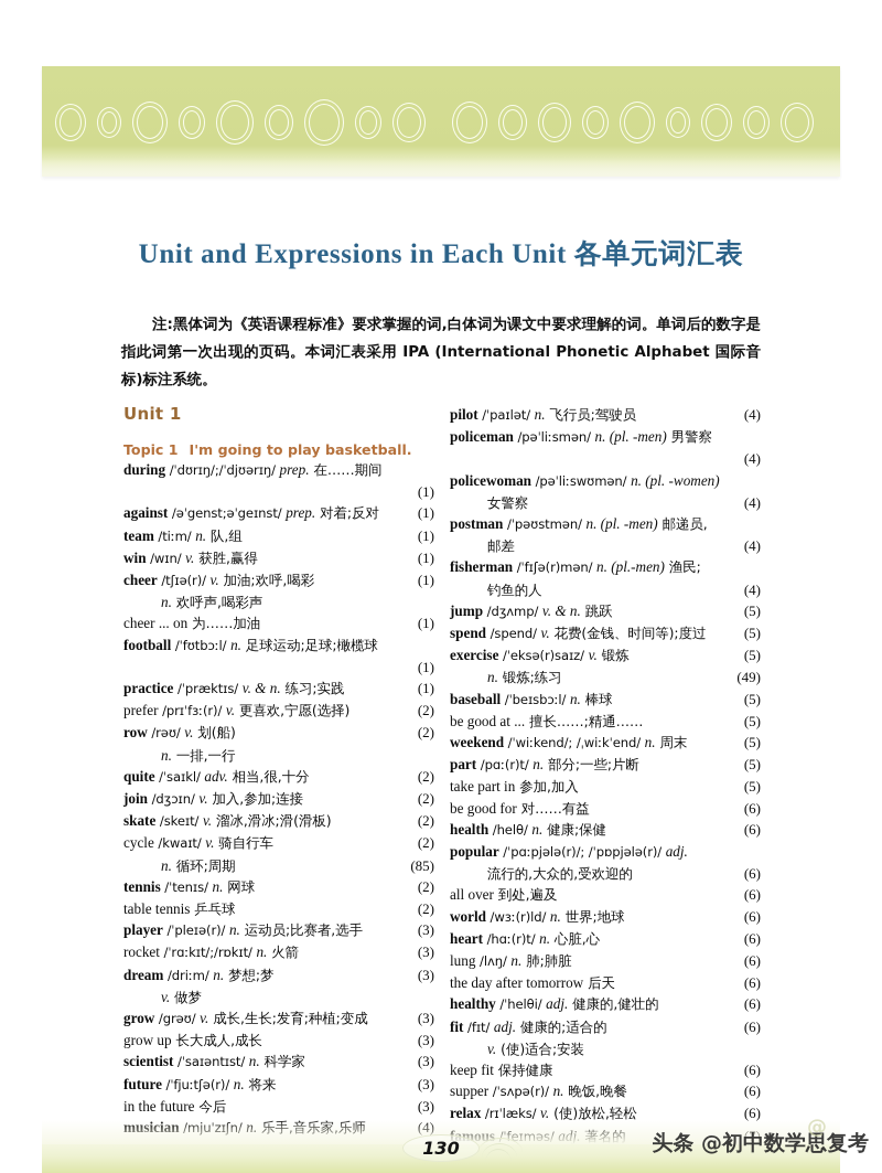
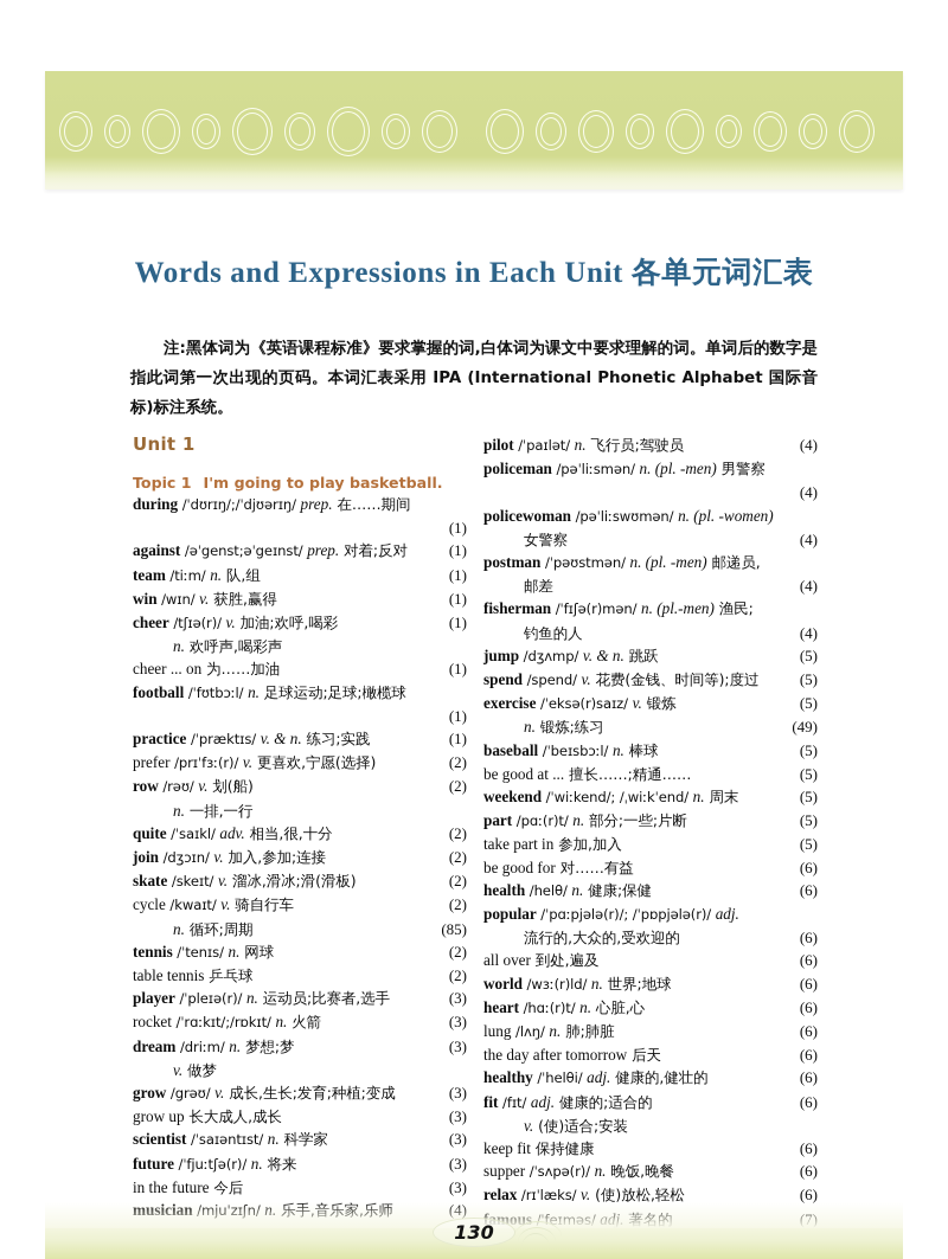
- Unit and Expressions in Each Unit 各单元词汇表
+ Words and Expressions in Each Unit 各单元词汇表
  注:黑体词为《英语课程标准》要求掌握的词,白体词为课文中要求理解的词。单词后的数字是指此词第一次出现的页码。本词汇表采用 IPA (International Phonetic Alphabet 国际音标)标注系统。
  Unit 1
  Topic 1 I'm going to play basketball.
  during /ˈdʊrɪŋ/;/ˈdjʊərɪŋ/ prep. 在……期间
  (1)
  against /əˈgenst;əˈgeɪnst/ prep. 对着;反对
  (1)
  team /tiːm/ n. 队,组
  (1)
  win /wɪn/ v. 获胜,赢得
  (1)
  cheer /tʃɪə(r)/ v. 加油;欢呼,喝彩
  (1)
  n. 欢呼声,喝彩声
  cheer ... on 为……加油
  (1)
  football /ˈfʊtbɔːl/ n. 足球运动;足球;橄榄球
  (1)
  practice /ˈpræktɪs/ v. & n. 练习;实践
  (1)
  prefer /prɪˈfɜː(r)/ v. 更喜欢,宁愿(选择)
  (2)
  row /rəʊ/ v. 划(船)
  (2)
  n. 一排,一行
  quite /ˈsaɪkl/ adv. 相当,很,十分
  (2)
  join /dʒɔɪn/ v. 加入,参加;连接
  (2)
  skate /skeɪt/ v. 溜冰,滑冰;滑(滑板)
  (2)
  cycle /kwaɪt/ v. 骑自行车
  (2)
  n. 循环;周期
  (85)
  tennis /ˈtenɪs/ n. 网球
  (2)
  table tennis 乒乓球
  (2)
  player /ˈpleɪə(r)/ n. 运动员;比赛者,选手
  (3)
  rocket /ˈrɑːkɪt/;/rɒkɪt/ n. 火箭
  (3)
  dream /driːm/ n. 梦想;梦
  (3)
  v. 做梦
  grow /grəʊ/ v. 成长,生长;发育;种植;变成
  (3)
  grow up 长大成人,成长
  (3)
  scientist /ˈsaɪəntɪst/ n. 科学家
  (3)
  future /ˈfjuːtʃə(r)/ n. 将来
  (3)
  in the future 今后
  (3)
  pilot /ˈpaɪlət/ n. 飞行员;驾驶员
  (4)
  policeman /pəˈliːsmən/ n. (pl. -men) 男警察
  (4)
  policewoman /pəˈliːswʊmən/ n. (pl. -women)
  女警察
  (4)
  postman /ˈpəʊstmən/ n. (pl. -men) 邮递员,
  邮差
  (4)
  fisherman /ˈfɪʃə(r)mən/ n. (pl.-men) 渔民;
  钓鱼的人
  (4)
  jump /dʒʌmp/ v. & n. 跳跃
  (5)
  spend /spend/ v. 花费(金钱、时间等);度过
  (5)
  exercise /ˈeksə(r)saɪz/ v. 锻炼
  (5)
  n. 锻炼;练习
  (49)
  baseball /ˈbeɪsbɔːl/ n. 棒球
  (5)
  be good at ... 擅长……;精通……
  (5)
  weekend /ˈwiːkend/; /ˌwiːkˈend/ n. 周末
  (5)
  part /pɑː(r)t/ n. 部分;一些;片断
  (5)
  take part in 参加,加入
  (5)
  be good for 对……有益
  (6)
  health /helθ/ n. 健康;保健
  (6)
  popular /ˈpɑːpjələ(r)/; /ˈpɒpjələ(r)/ adj.
  流行的,大众的,受欢迎的
  (6)
  all over 到处,遍及
  (6)
  world /wɜː(r)ld/ n. 世界;地球
  (6)
  heart /hɑː(r)t/ n. 心脏,心
  (6)
  lung /lʌŋ/ n. 肺;肺脏
  (6)
  the day after tomorrow 后天
  (6)
  healthy /ˈhelθi/ adj. 健康的,健壮的
  (6)
  fit /fɪt/ adj. 健康的;适合的
  (6)
  v. (使)适合;安装
  keep fit 保持健康
  (6)
  supper /ˈsʌpə(r)/ n. 晚饭,晚餐
  (6)
  relax /rɪˈlæks/ v. (使)放松,轻松
  (6)
  130
- @
- 头条 @初中数学思复考
